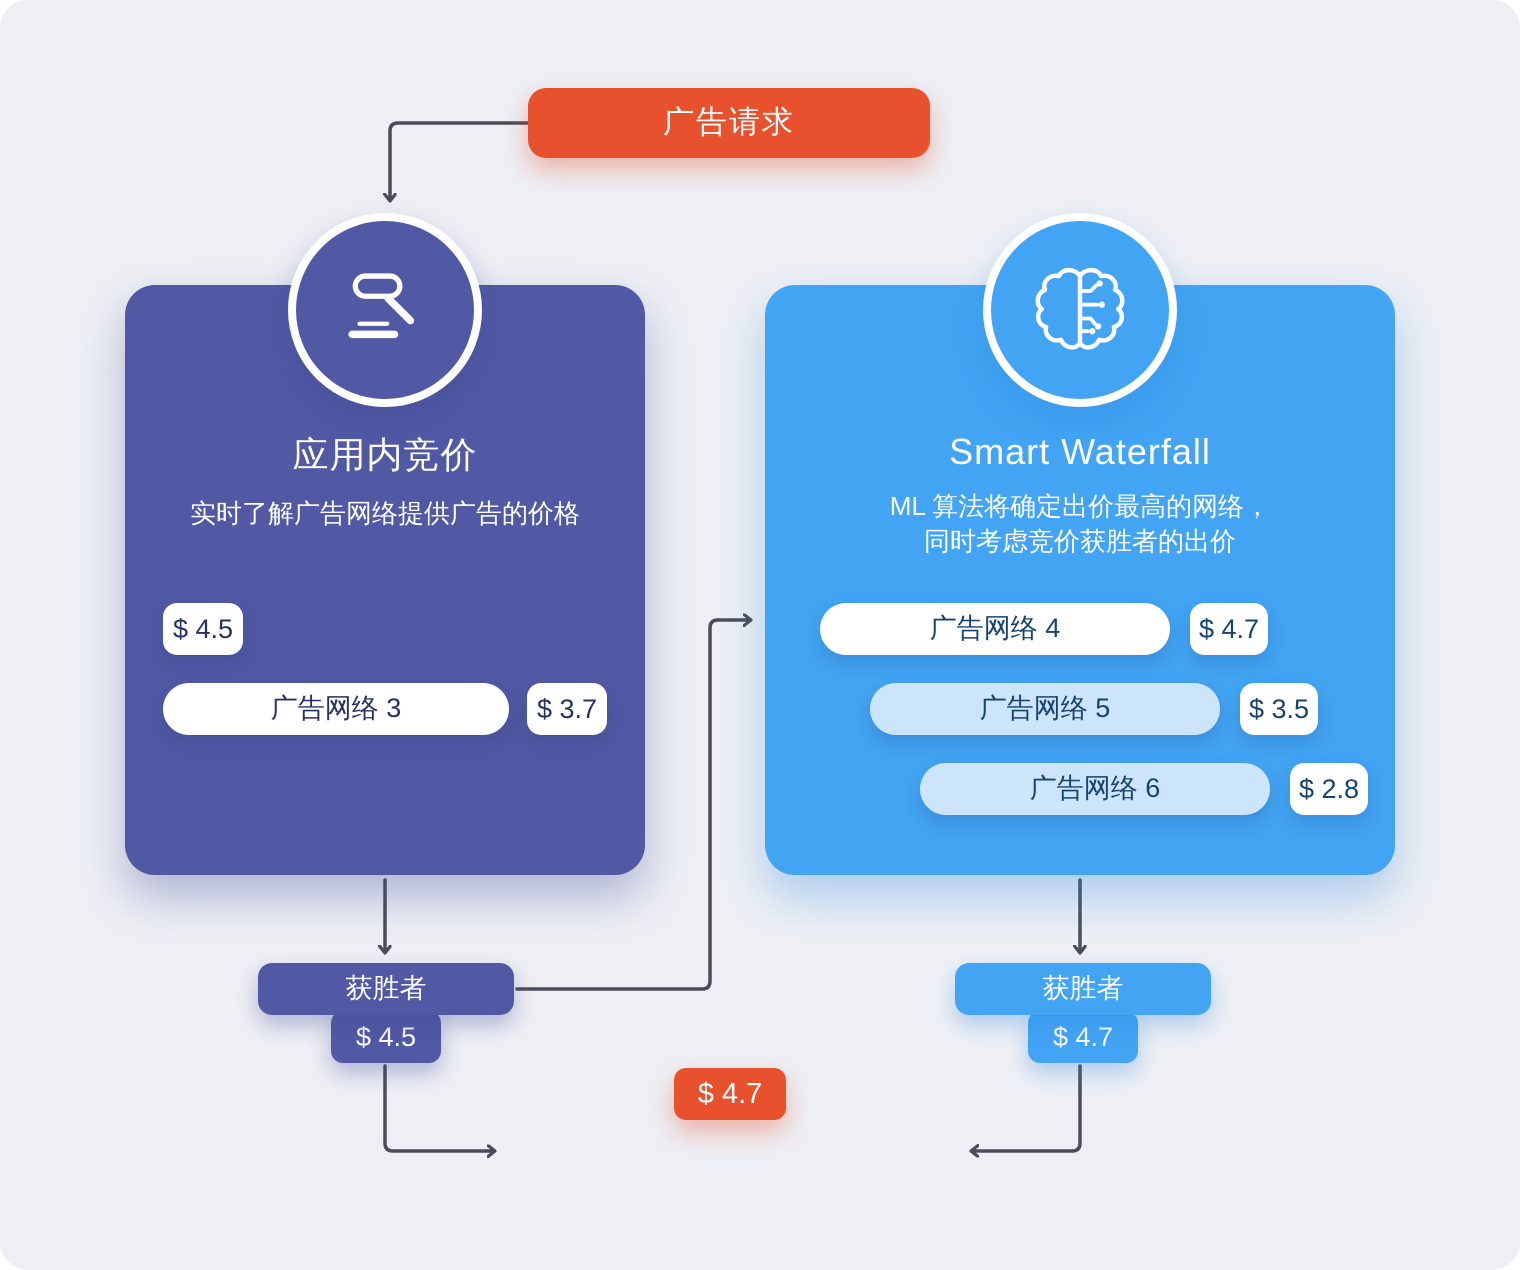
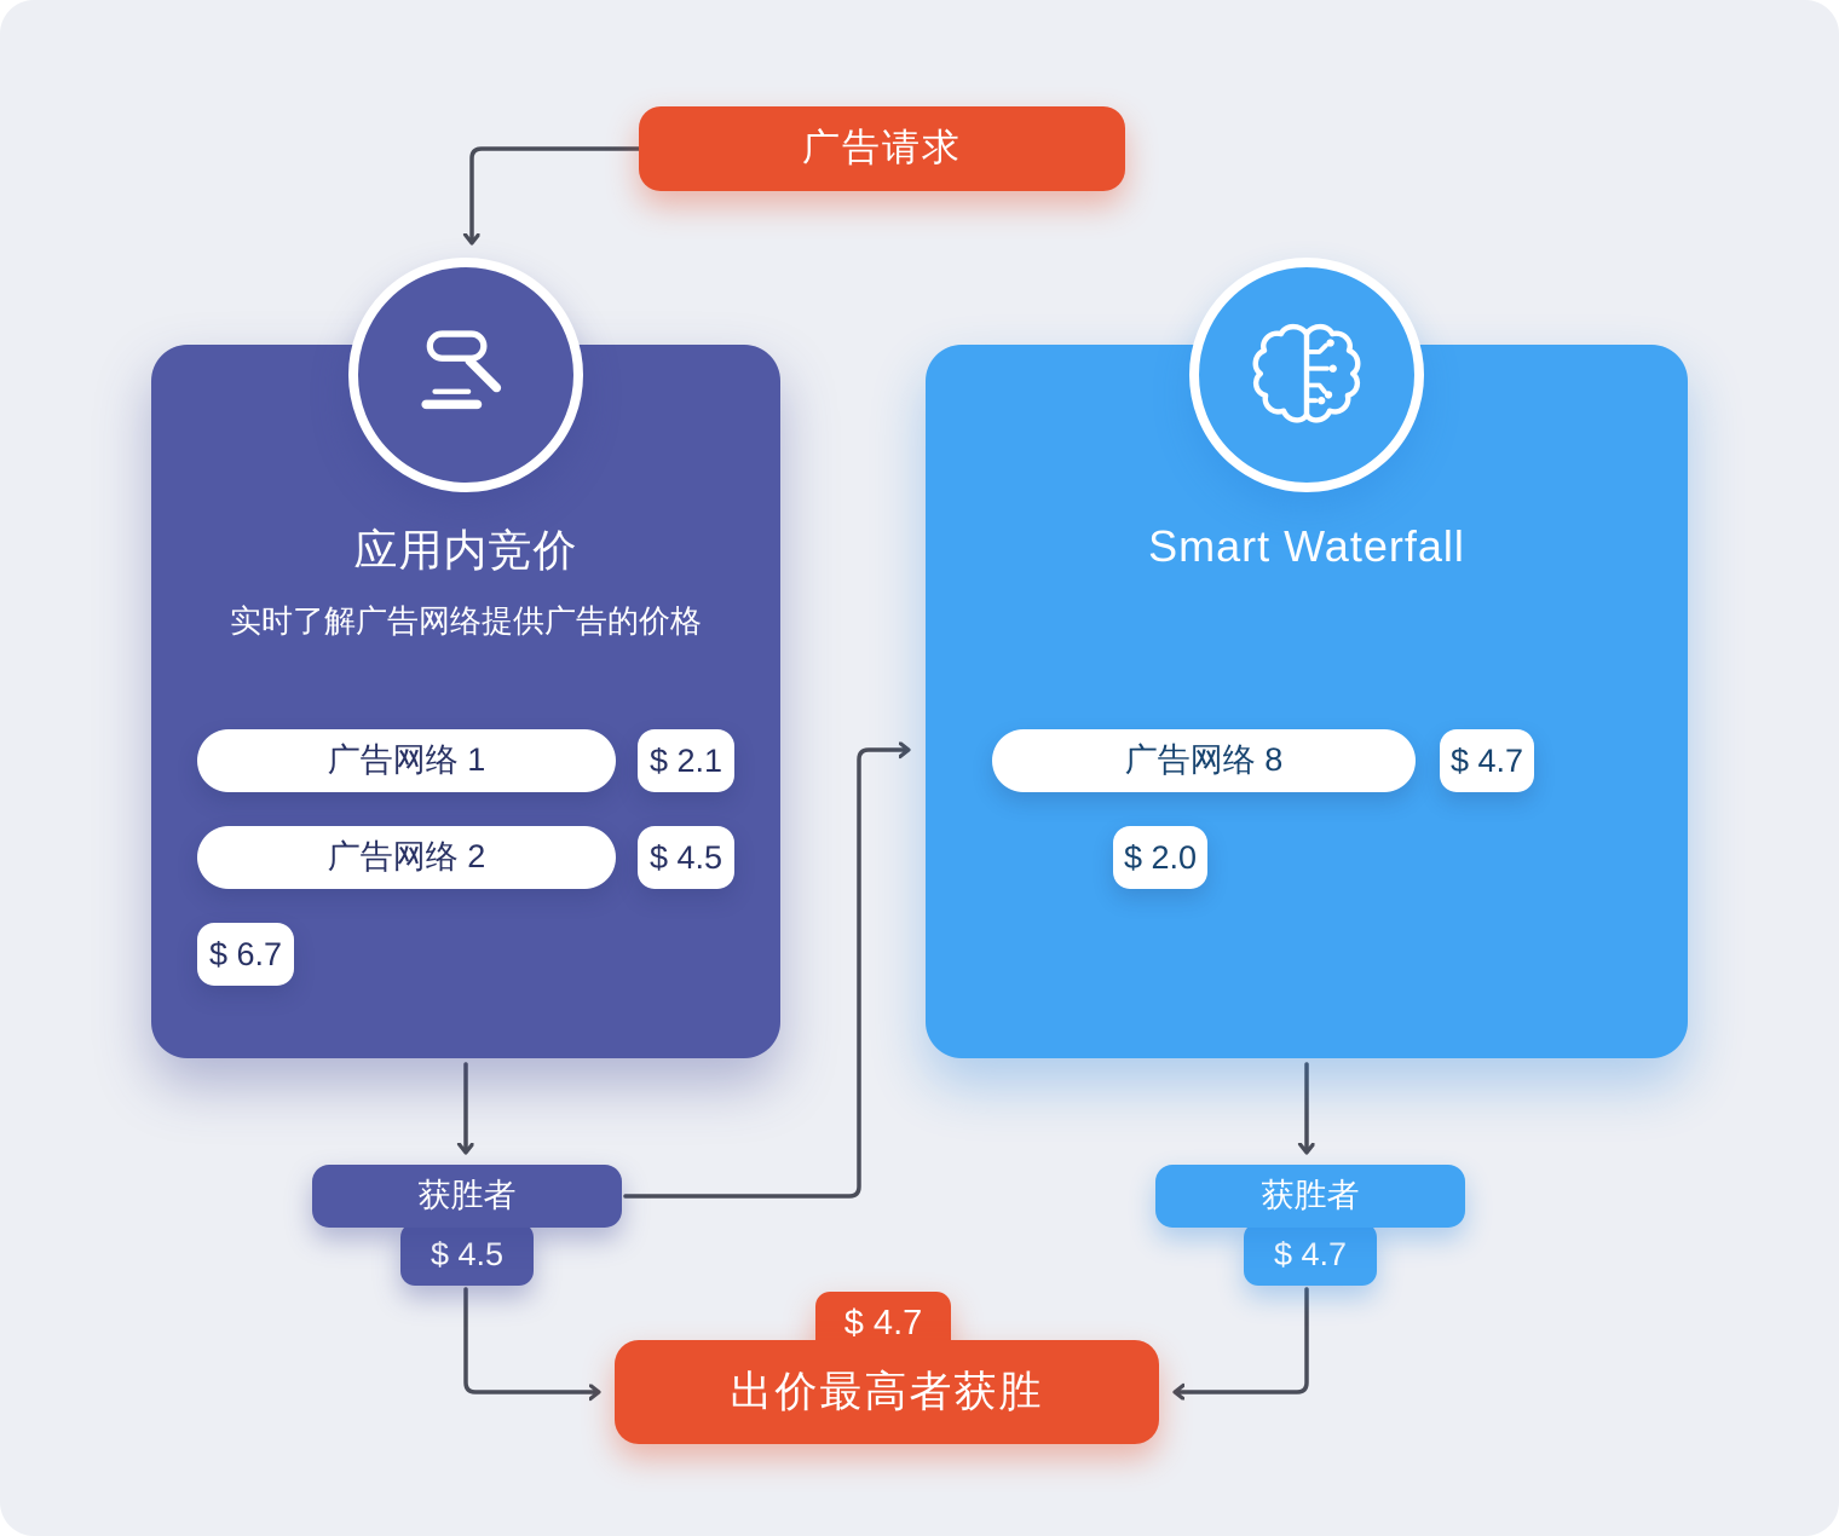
  广告请求
  应用内竞价
  实时了解广告网络提供广告的价格
+ 广告网络 1
+ $ 2.1
+ 广告网络 2
  $ 4.5
- 广告网络 3
- $ 3.7
+ $ 6.7
  Smart Waterfall
- ML 算法将确定出价最高的网络，
- 同时考虑竞价获胜者的出价
- 广告网络 4
+ 广告网络 8
  $ 4.7
- 广告网络 5
- $ 3.5
- 广告网络 6
- $ 2.8
+ $ 2.0
  获胜者
  $ 4.5
  获胜者
  $ 4.7
  $ 4.7
+ 出价最高者获胜
